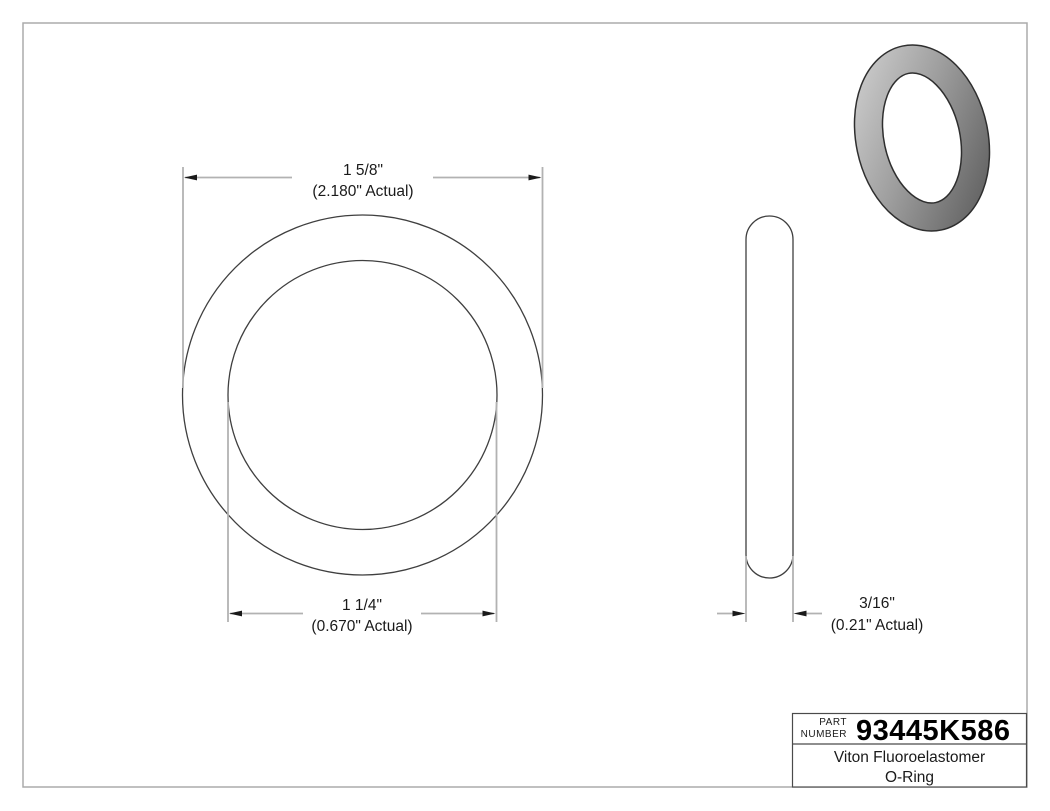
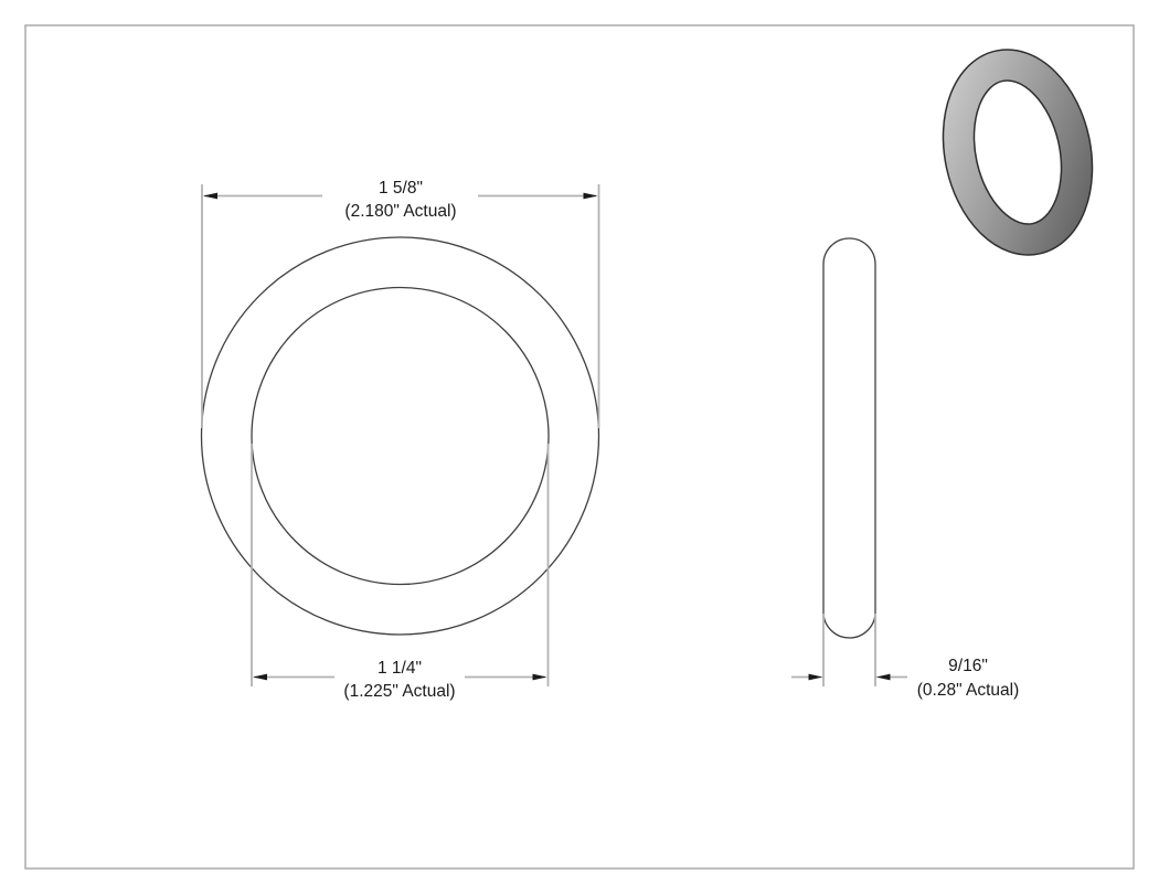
  1 5/8"
  (2.180" Actual)
  1 1/4"
- (0.670" Actual)
+ (1.225" Actual)
- 3/16"
+ 9/16"
- (0.21" Actual)
+ (0.28" Actual)
- PART
- NUMBER
- 93445K586
- Viton Fluoroelastomer
- O-Ring
